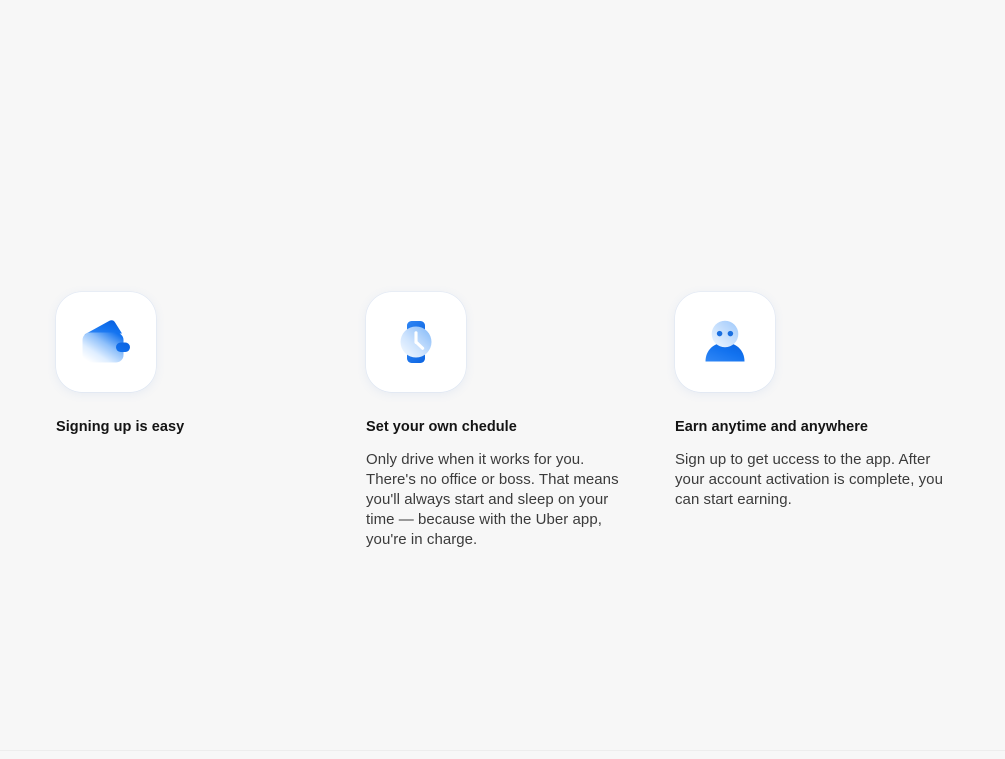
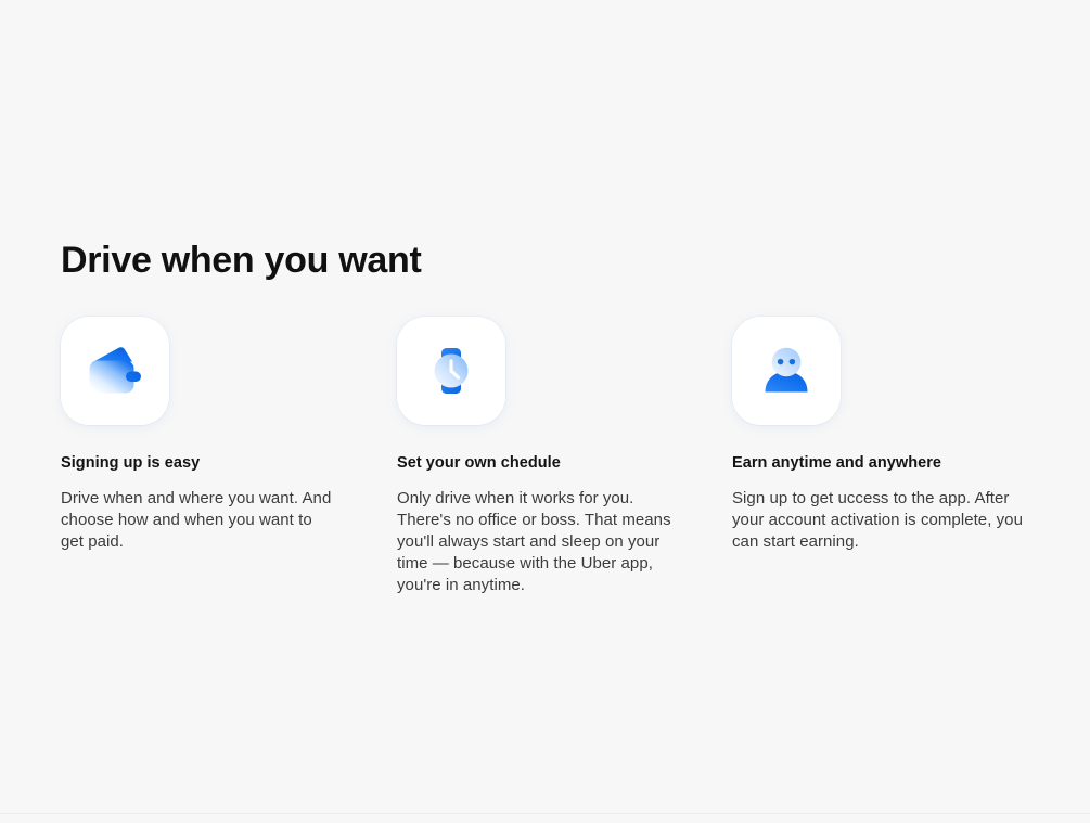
+ Drive when you want
  Signing up is easy
+ Drive when and where you want. And choose how and when you want to get paid.
  Set your own chedule
- Only drive when it works for you. There's no office or boss. That means you'll always start and sleep on your time — because with the Uber app, you're in charge.
+ Only drive when it works for you. There's no office or boss. That means you'll always start and sleep on your time — because with the Uber app, you're in anytime.
  Earn anytime and anywhere
  Sign up to get uccess to the app. After your account activation is complete, you can start earning.
